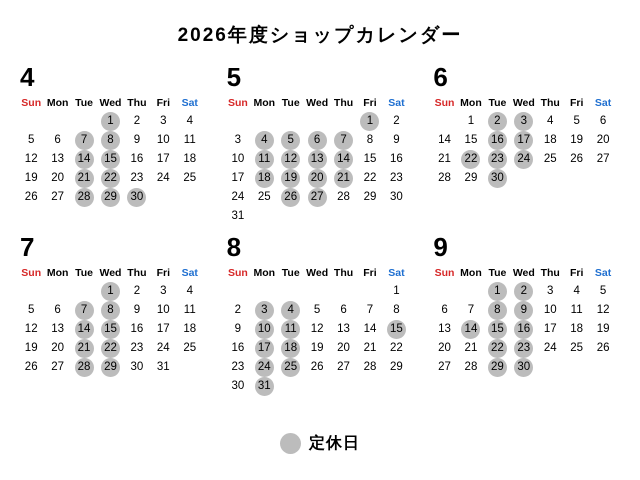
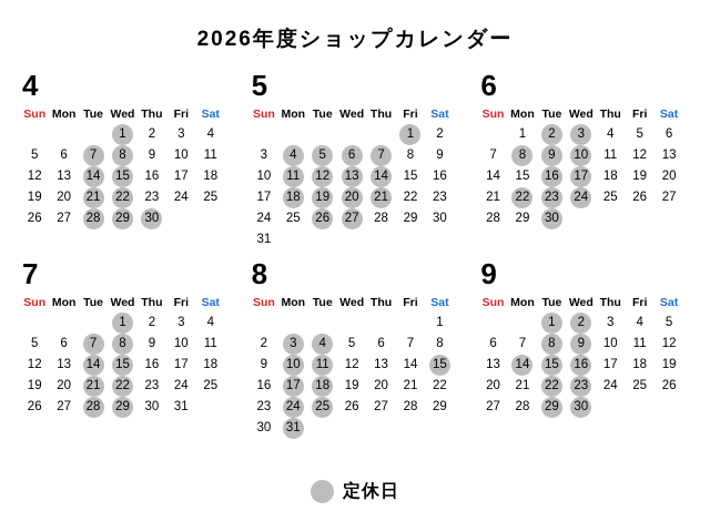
  2026年度ショップカレンダー
  4
  Sun	Mon	Tue	Wed	Thu	Fri	Sat
  			1	2	3	4
  5	6	7	8	9	10	11
  12	13	14	15	16	17	18
  19	20	21	22	23	24	25
  26	27	28	29	30
  5
  Sun	Mon	Tue	Wed	Thu	Fri	Sat
  					1	2
  3	4	5	6	7	8	9
  10	11	12	13	14	15	16
  17	18	19	20	21	22	23
  24	25	26	27	28	29	30
  31
  6
  Sun	Mon	Tue	Wed	Thu	Fri	Sat
  	1	2	3	4	5	6
+ 7	8	9	10	11	12	13
  14	15	16	17	18	19	20
  21	22	23	24	25	26	27
  28	29	30
  7
  Sun	Mon	Tue	Wed	Thu	Fri	Sat
  			1	2	3	4
  5	6	7	8	9	10	11
  12	13	14	15	16	17	18
  19	20	21	22	23	24	25
  26	27	28	29	30	31
  8
  Sun	Mon	Tue	Wed	Thu	Fri	Sat
  						1
  2	3	4	5	6	7	8
  9	10	11	12	13	14	15
  16	17	18	19	20	21	22
  23	24	25	26	27	28	29
  30	31
  9
  Sun	Mon	Tue	Wed	Thu	Fri	Sat
  		1	2	3	4	5
  6	7	8	9	10	11	12
  13	14	15	16	17	18	19
  20	21	22	23	24	25	26
  27	28	29	30
  定休日
